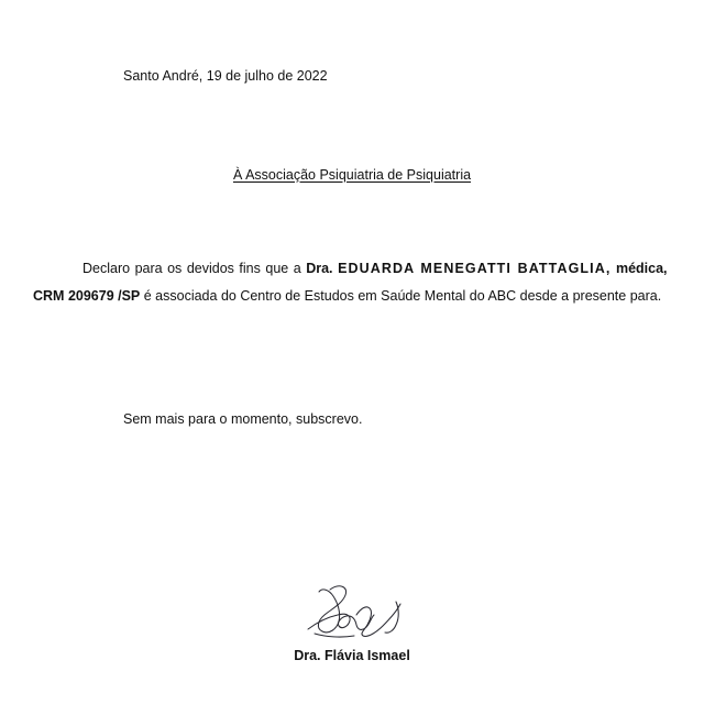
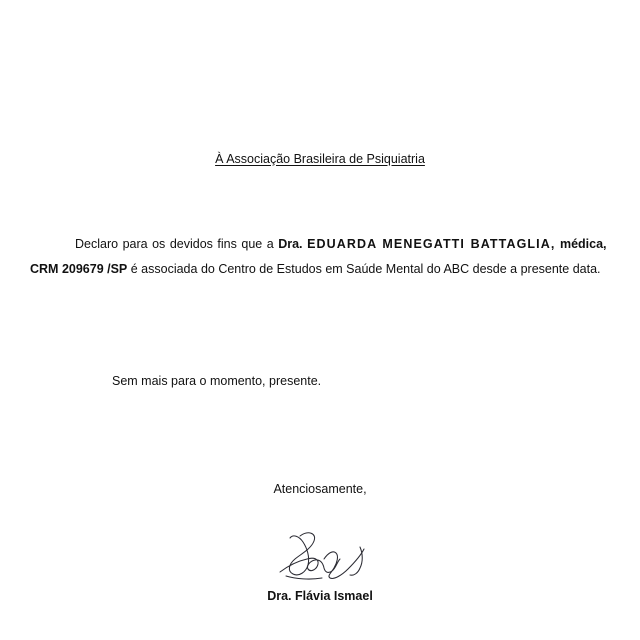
- Santo André, 19 de julho de 2022
- À Associação Psiquiatria de Psiquiatria
+ À Associação Brasileira de Psiquiatria
- Declaro para os devidos fins que a Dra. EDUARDA MENEGATTI BATTAGLIA, médica, CRM 209679 /SP é associada do Centro de Estudos em Saúde Mental do ABC desde a presente para.
+ Declaro para os devidos fins que a Dra. EDUARDA MENEGATTI BATTAGLIA, médica, CRM 209679 /SP é associada do Centro de Estudos em Saúde Mental do ABC desde a presente data.
- Sem mais para o momento, subscrevo.
+ Sem mais para o momento, presente.
+ Atenciosamente,
  Dra. Flávia Ismael
